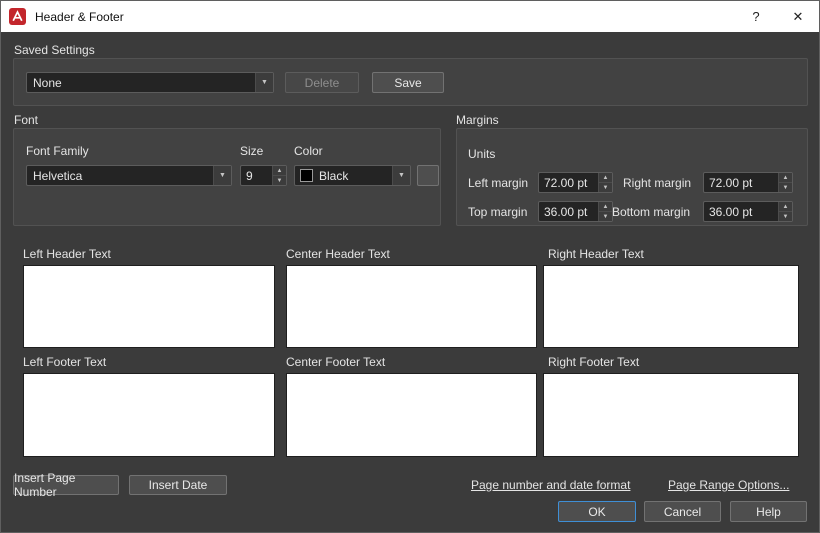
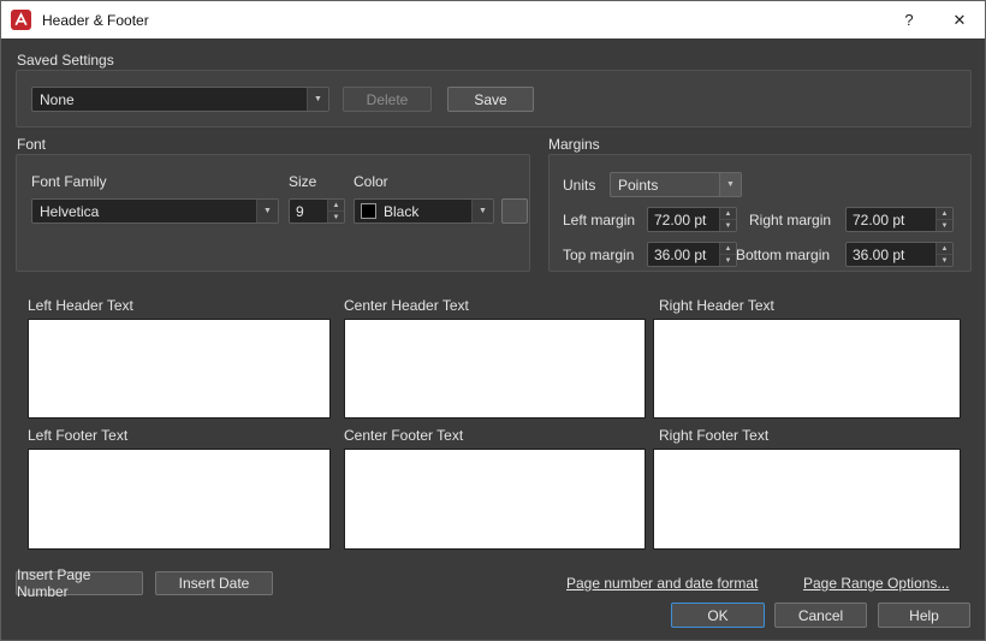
  Header & Footer
  ?
  ✕
  Saved Settings
  None
  Delete
  Save
  Font
  Font Family
  Helvetica
  Size
  9
  Color
  Black
  Margins
  Units
+ Points
  Left margin
  72.00 pt
  Right margin
  72.00 pt
  Top margin
  36.00 pt
  Bottom margin
  36.00 pt
  Left Header Text
  Center Header Text
  Right Header Text
  Left Footer Text
  Center Footer Text
  Right Footer Text
  Insert Page Number
  Insert Date
  Page number and date format
  Page Range Options...
  OK
  Cancel
  Help
